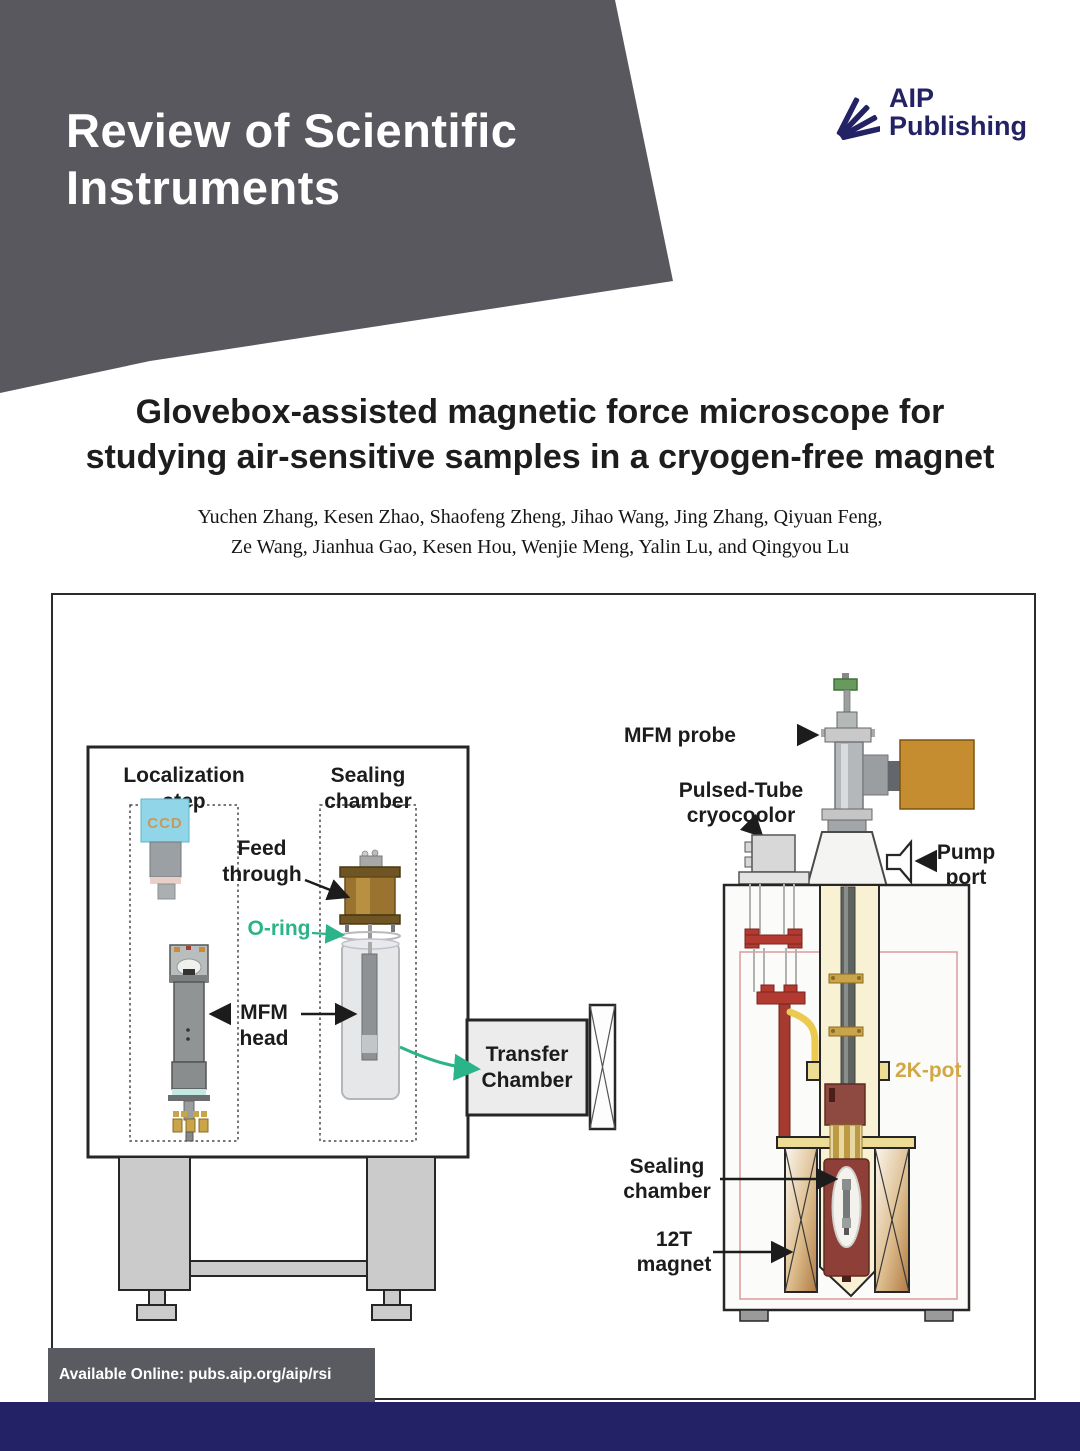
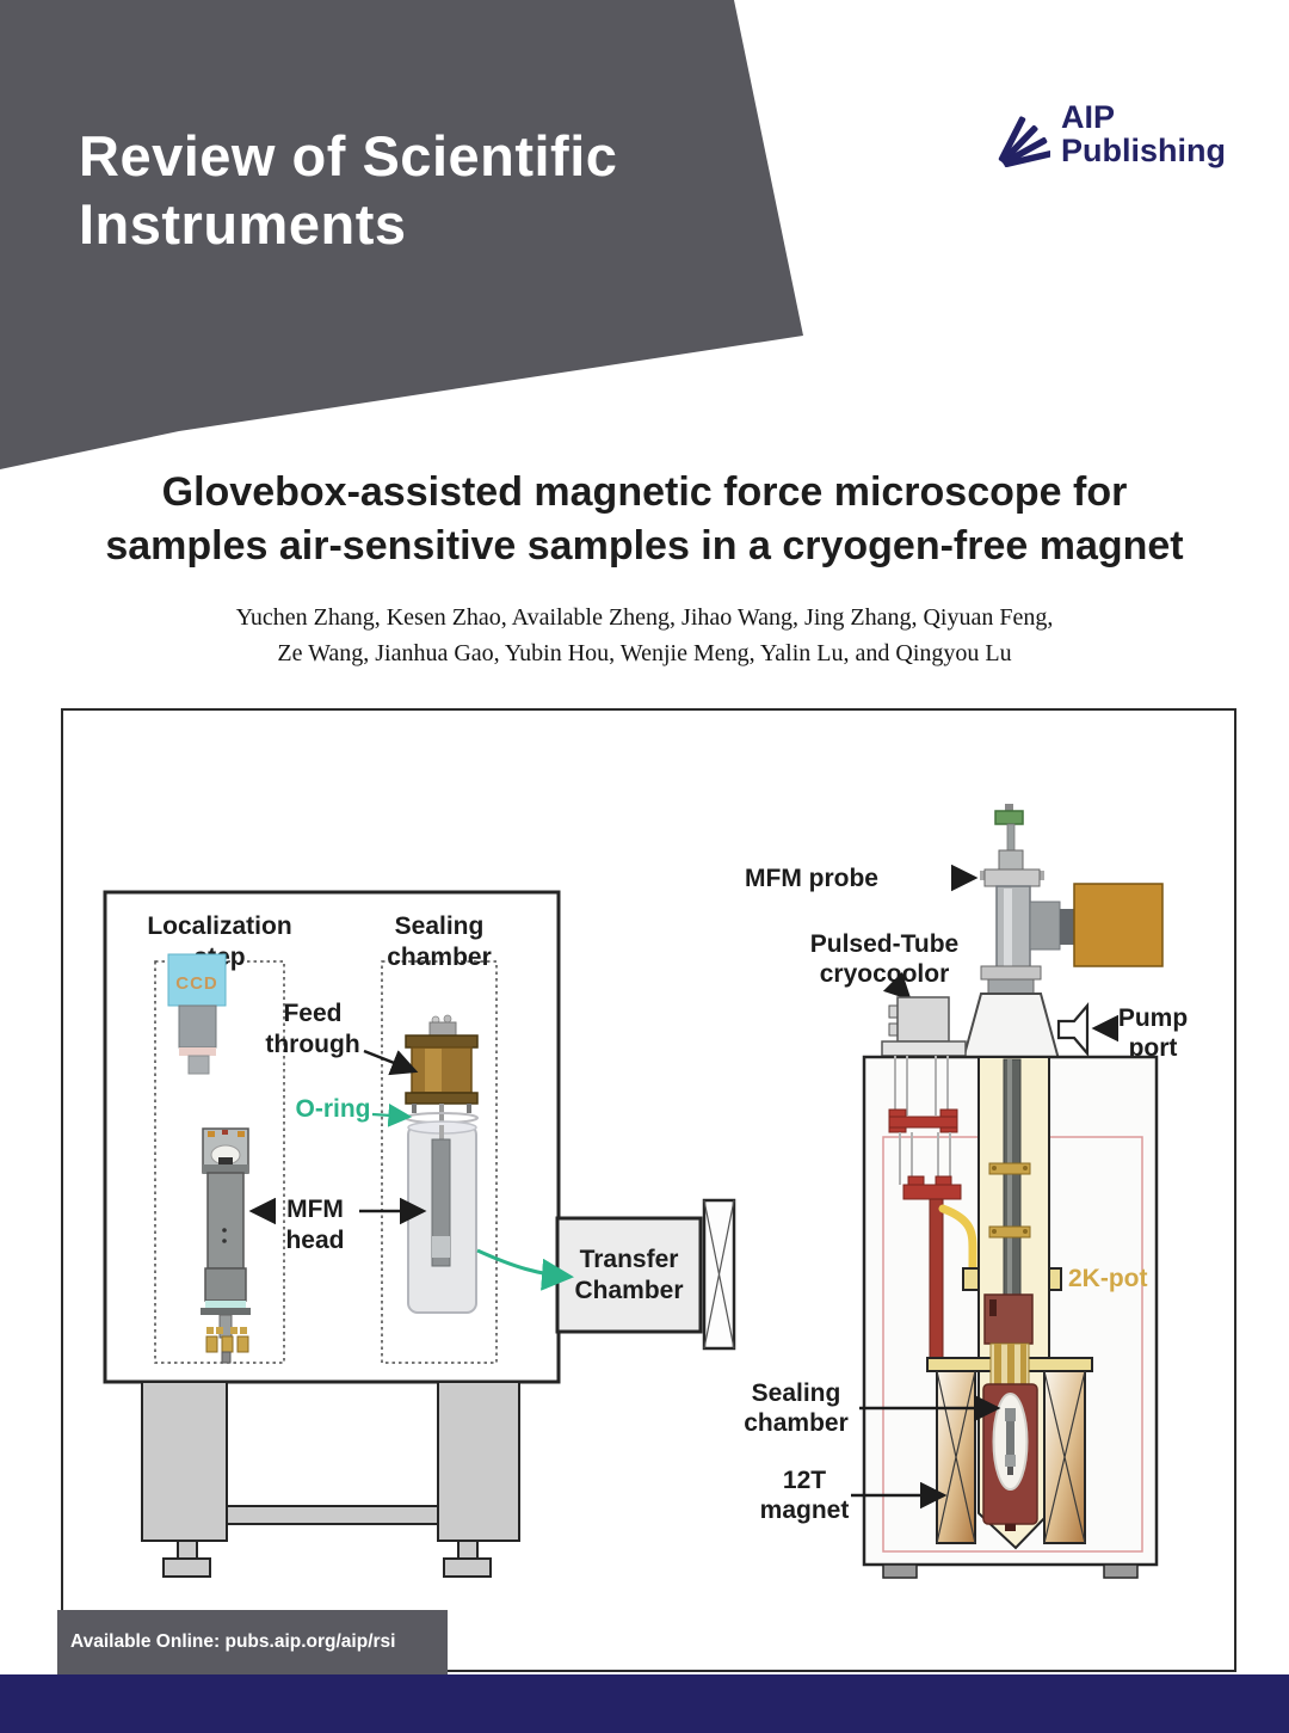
  Review of Scientific
  Instruments
  AIP
  Publishing
  Glovebox-assisted magnetic force microscope for
- studying air-sensitive samples in a cryogen-free magnet
+ samples air-sensitive samples in a cryogen-free magnet
- Yuchen Zhang, Kesen Zhao, Shaofeng Zheng, Jihao Wang, Jing Zhang, Qiyuan Feng,
+ Yuchen Zhang, Kesen Zhao, Available Zheng, Jihao Wang, Jing Zhang, Qiyuan Feng,
- Ze Wang, Jianhua Gao, Kesen Hou, Wenjie Meng, Yalin Lu, and Qingyou Lu
+ Ze Wang, Jianhua Gao, Yubin Hou, Wenjie Meng, Yalin Lu, and Qingyou Lu
  Localization
  Sealing
  chamber
  CCD
  Feed
  through
  O-ring
  MFM
  head
  Transfer
  Chamber
  MFM probe
  Pulsed-Tube
  cryocoolor
  Pump
  port
  2K-pot
  Sealing
  chamber
  12T
  magnet
  Available Online: pubs.aip.org/aip/rsi
